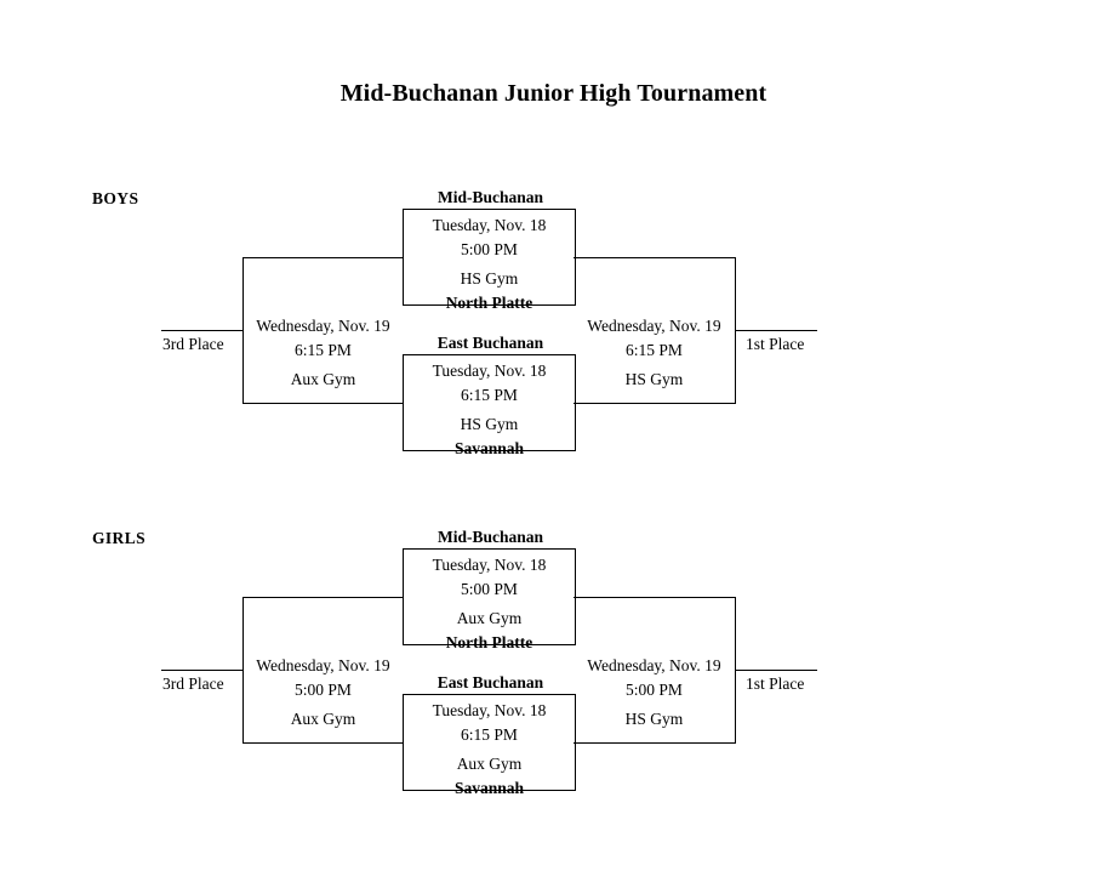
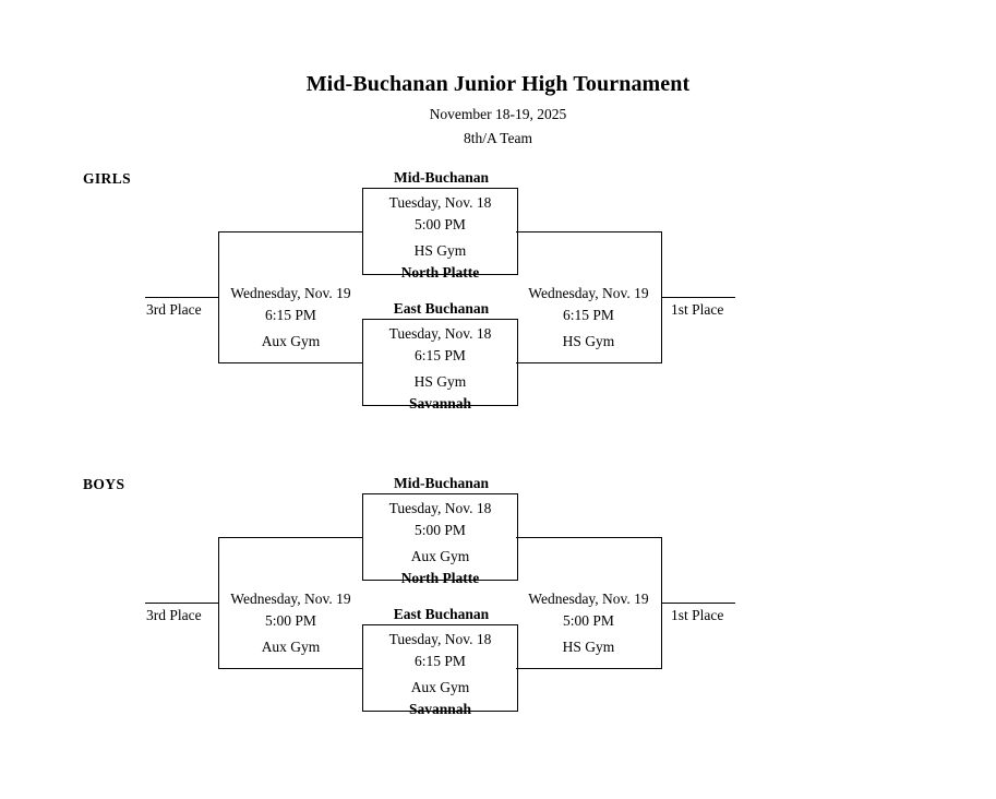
  Mid-Buchanan Junior High Tournament
+ November 18-19, 2025
+ 8th/A Team
- BOYS
+ GIRLS
  3rd Place
  1st Place
  Wednesday, Nov. 19
  6:15 PM
  Aux Gym
  Wednesday, Nov. 19
  6:15 PM
  HS Gym
  Mid-Buchanan
  Tuesday, Nov. 18
  5:00 PM
  HS Gym
  North Platte
  East Buchanan
  Tuesday, Nov. 18
  6:15 PM
  HS Gym
  Savannah
- GIRLS
+ BOYS
  3rd Place
  1st Place
  Wednesday, Nov. 19
  5:00 PM
  Aux Gym
  Wednesday, Nov. 19
  5:00 PM
  HS Gym
  Mid-Buchanan
  Tuesday, Nov. 18
  5:00 PM
  Aux Gym
  North Platte
  East Buchanan
  Tuesday, Nov. 18
  6:15 PM
  Aux Gym
  Savannah
